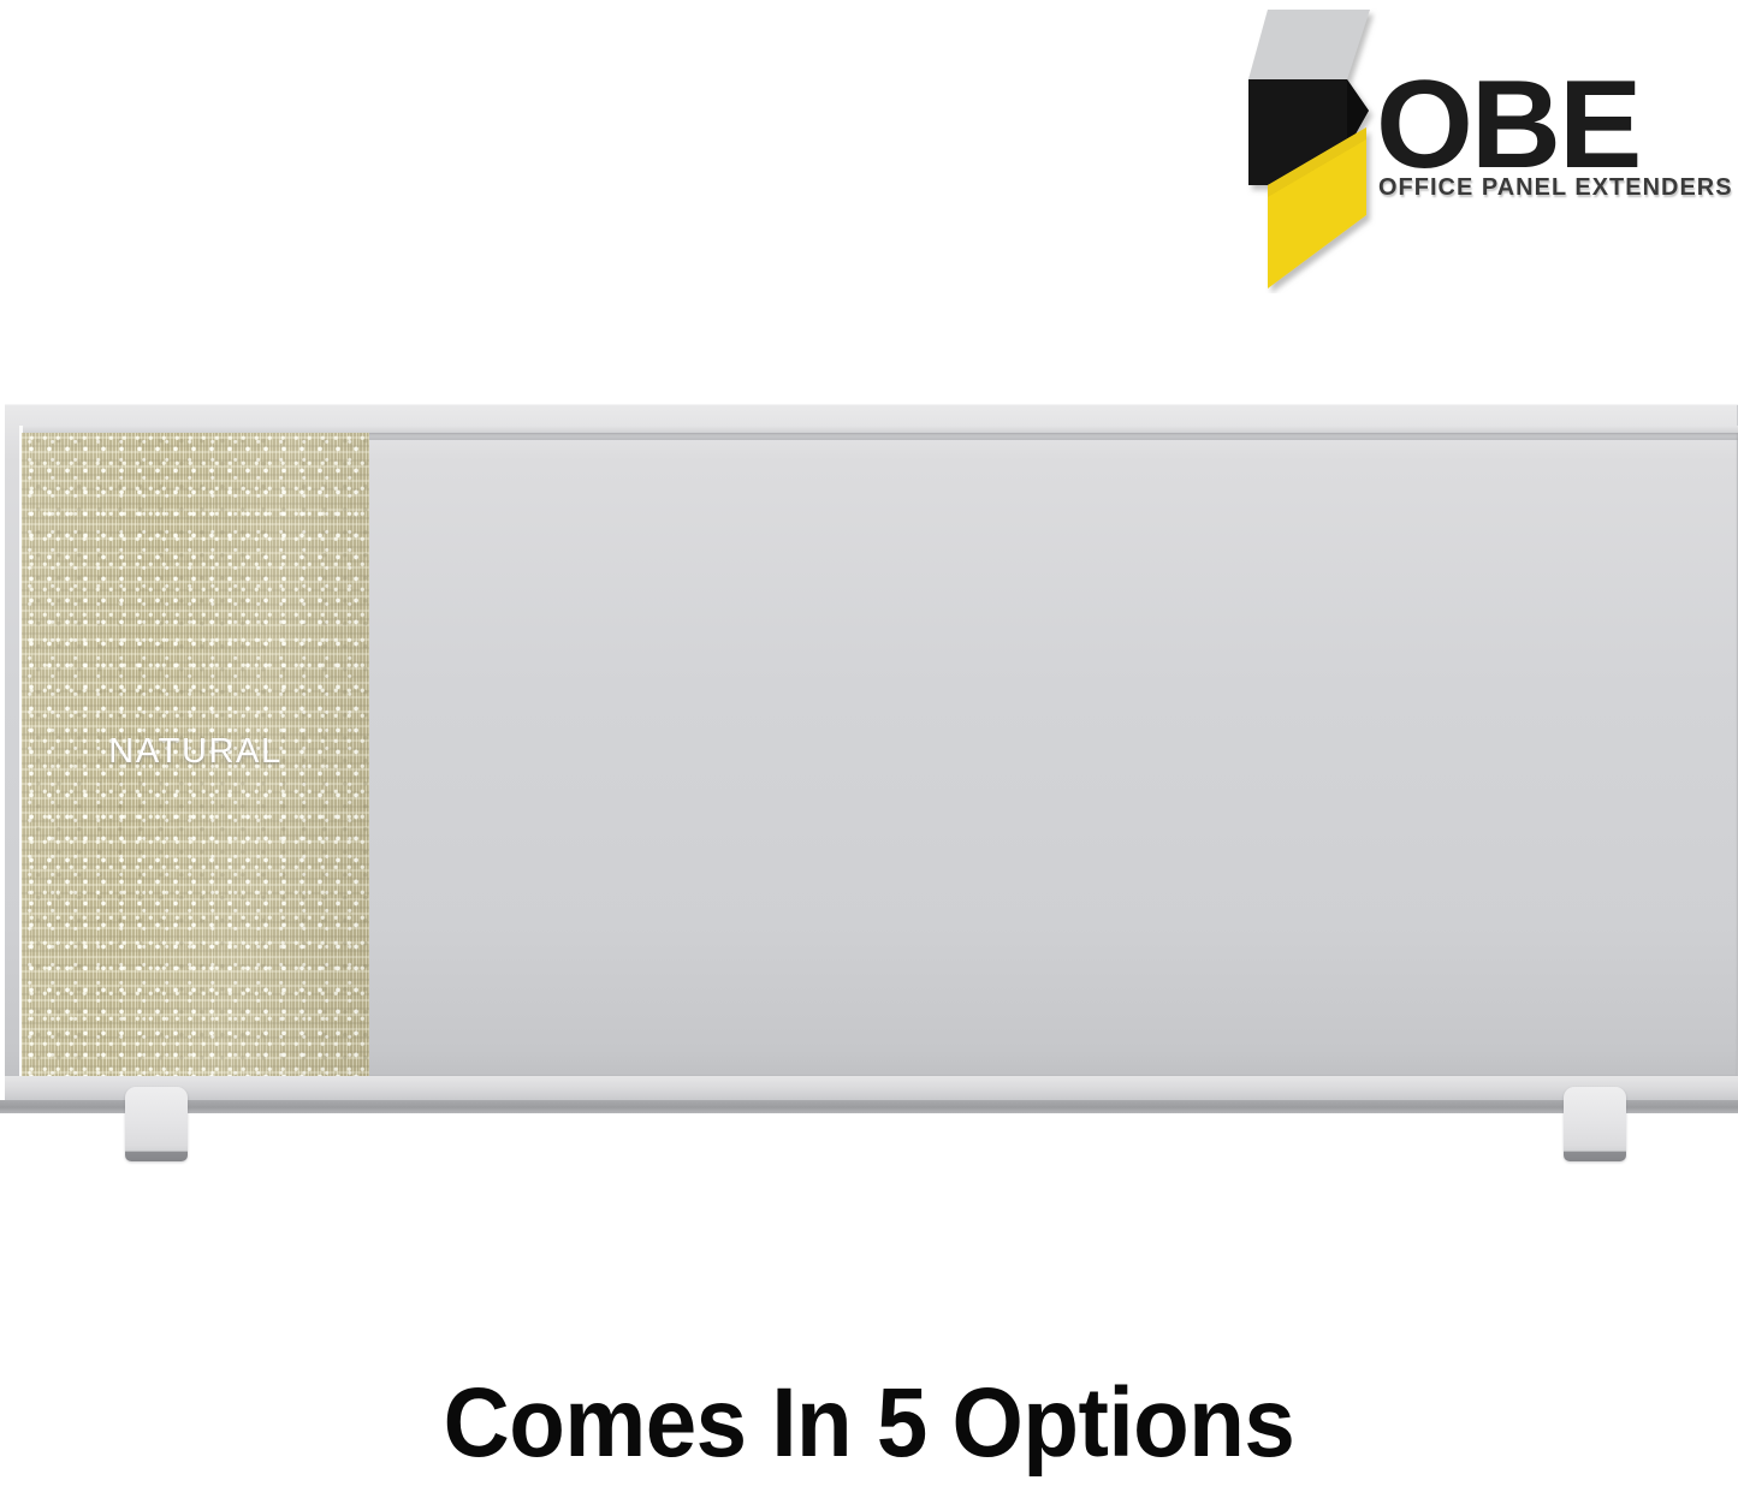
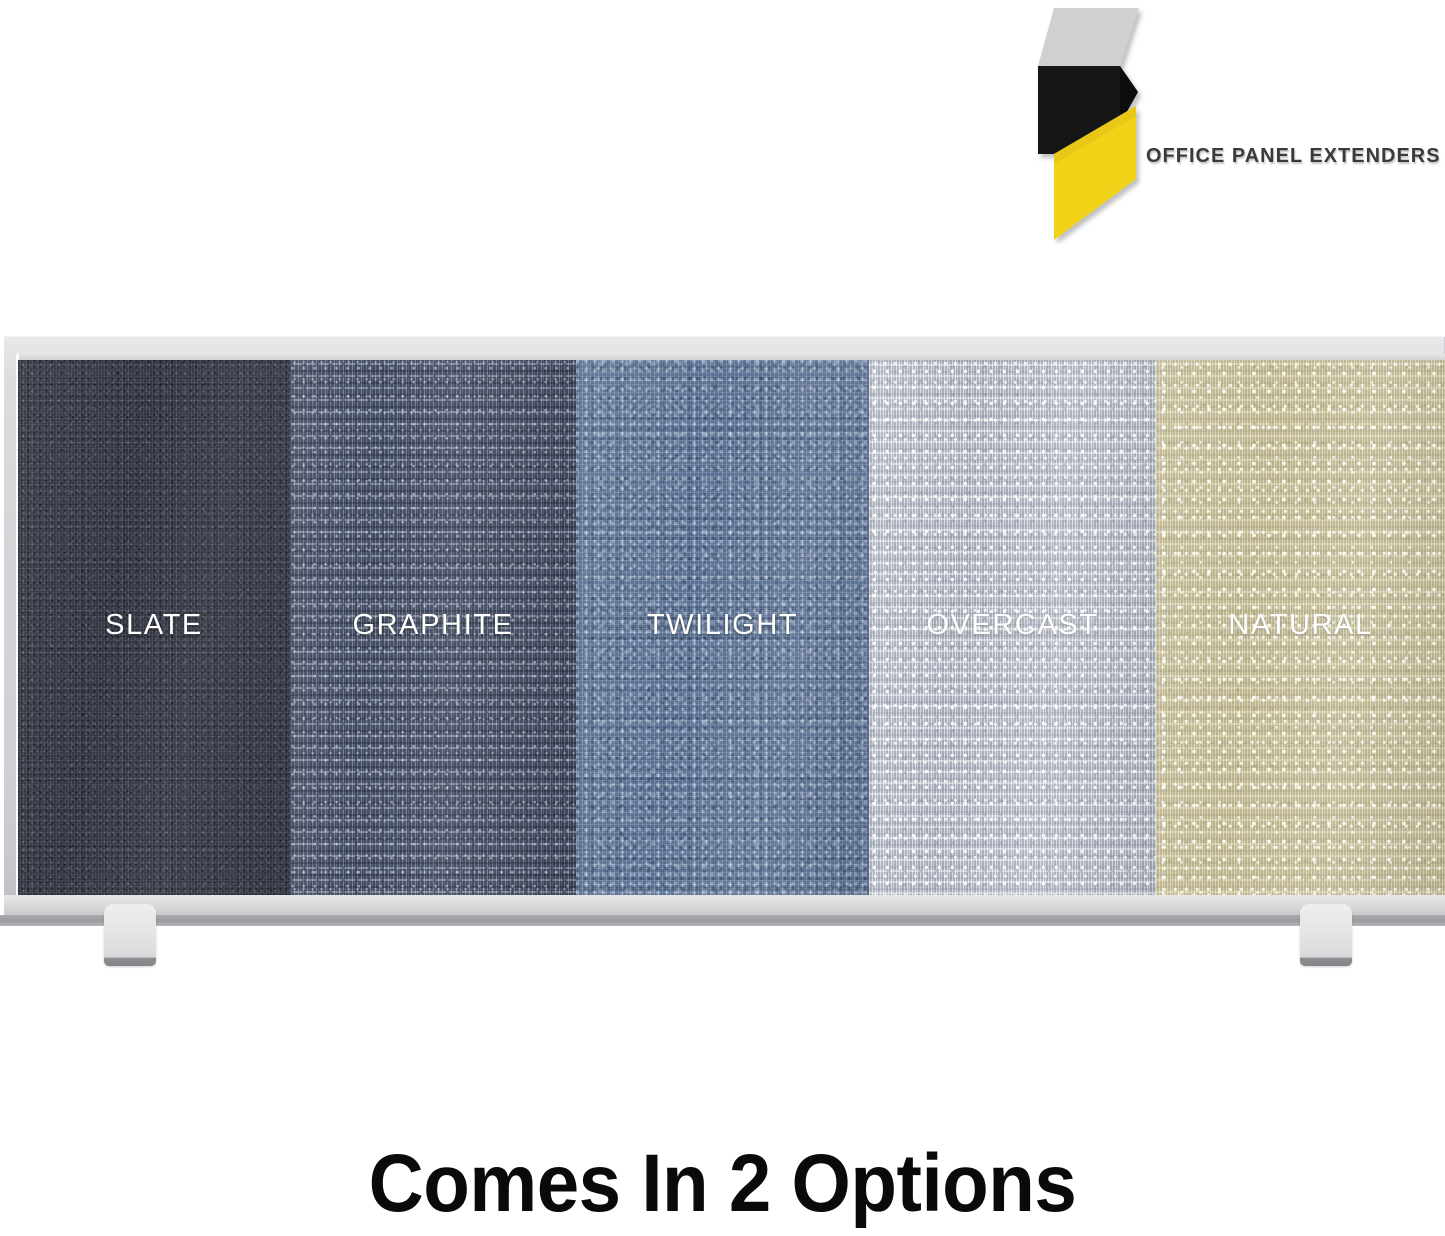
- OBE
  OFFICE PANEL EXTENDERS
+ SLATE
+ GRAPHITE
+ TWILIGHT
+ OVERCAST
  NATURAL
- Comes In 5 Options
+ Comes In 2 Options
